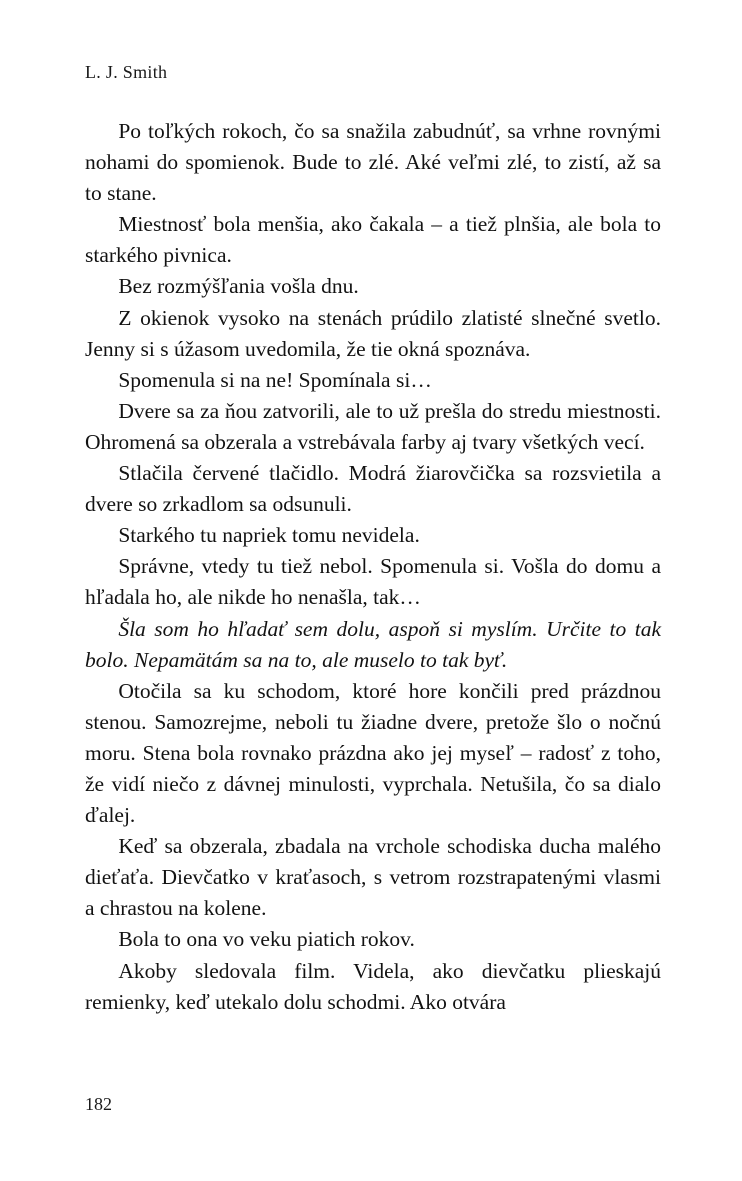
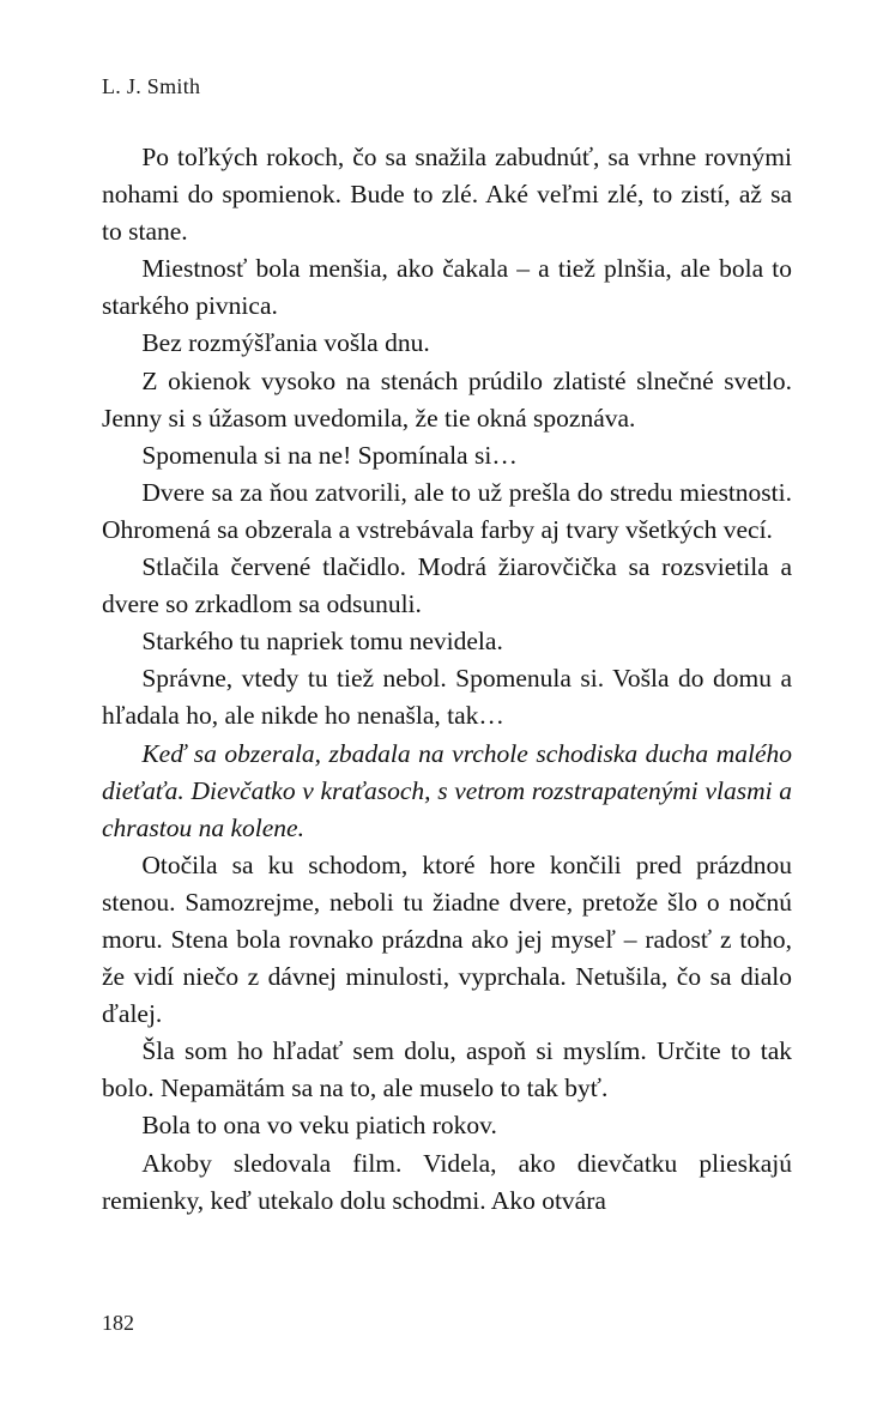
  L. J. Smith
  Po toľkých rokoch, čo sa snažila zabudnúť, sa vrhne rovnými nohami do spomienok. Bude to zlé. Aké veľmi zlé, to zistí, až sa to stane.
  Miestnosť bola menšia, ako čakala – a tiež plnšia, ale bola to starkého pivnica.
  Bez rozmýšľania vošla dnu.
  Z okienok vysoko na stenách prúdilo zlatisté slnečné svetlo. Jenny si s úžasom uvedomila, že tie okná spoznáva.
  Spomenula si na ne! Spomínala si…
  Dvere sa za ňou zatvorili, ale to už prešla do stredu miestnosti. Ohromená sa obzerala a vstrebávala farby aj tvary všetkých vecí.
  Stlačila červené tlačidlo. Modrá žiarovčička sa rozsvietila a dvere so zrkadlom sa odsunuli.
  Starkého tu napriek tomu nevidela.
  Správne, vtedy tu tiež nebol. Spomenula si. Vošla do domu a hľadala ho, ale nikde ho nenašla, tak…
- Šla som ho hľadať sem dolu, aspoň si myslím. Určite to tak bolo. Nepamätám sa na to, ale muselo to tak byť.
+ Keď sa obzerala, zbadala na vrchole schodiska ducha malého dieťaťa. Dievčatko v kraťasoch, s vetrom rozstrapatenými vlasmi a chrastou na kolene.
  Otočila sa ku schodom, ktoré hore končili pred prázdnou stenou. Samozrejme, neboli tu žiadne dvere, pretože šlo o nočnú moru. Stena bola rovnako prázdna ako jej myseľ – radosť z toho, že vidí niečo z dávnej minulosti, vyprchala. Netušila, čo sa dialo ďalej.
- Keď sa obzerala, zbadala na vrchole schodiska ducha malého dieťaťa. Dievčatko v kraťasoch, s vetrom rozstrapatenými vlasmi a chrastou na kolene.
+ Šla som ho hľadať sem dolu, aspoň si myslím. Určite to tak bolo. Nepamätám sa na to, ale muselo to tak byť.
  Bola to ona vo veku piatich rokov.
  Akoby sledovala film. Videla, ako dievčatku plieskajú remienky, keď utekalo dolu schodmi. Ako otvára
  182
